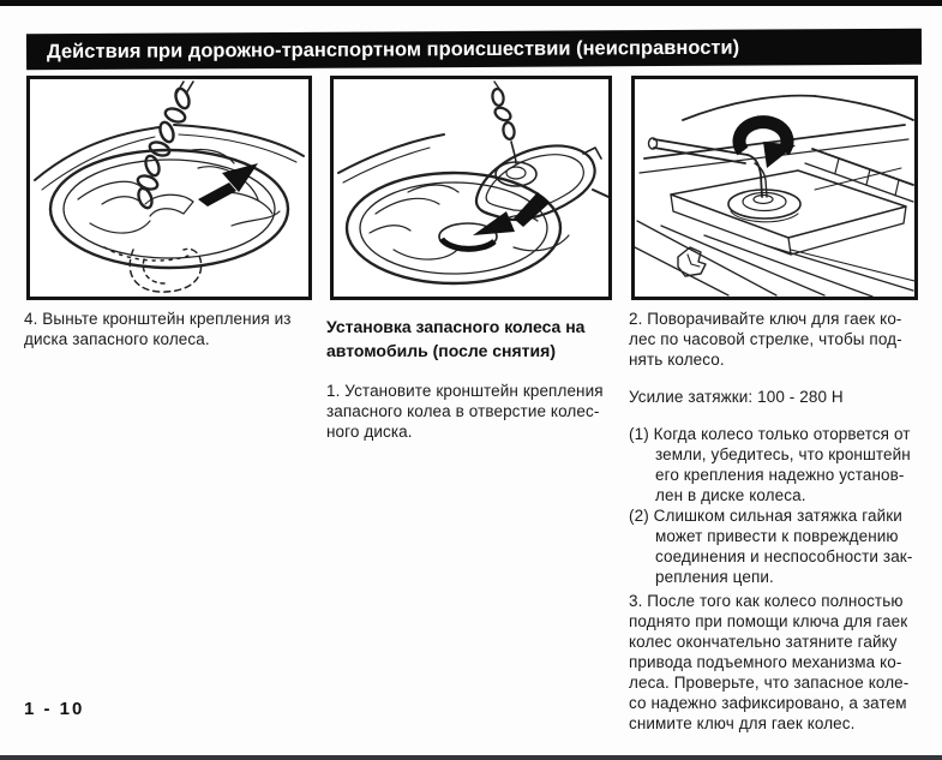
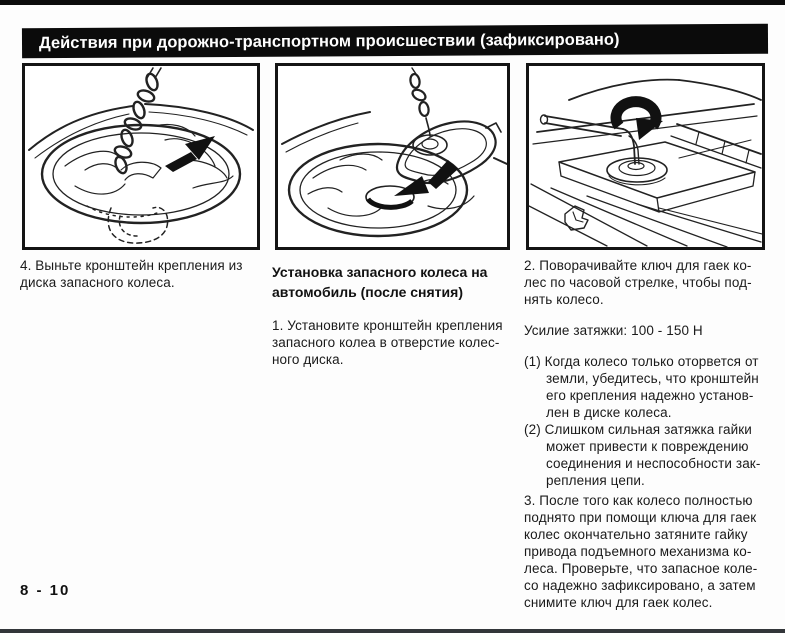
- Действия при дорожно-транспортном происшествии (неисправности)
+ Действия при дорожно-транспортном происшествии (зафиксировано)
  4. Выньте кронштейн крепления из
  диска запасного колеса.
  Установка запасного колеса на
  автомобиль (после снятия)
  1. Установите кронштейн крепления
  запасного колеа в отверстие колес-
  ного диска.
  2. Поворачивайте ключ для гаек ко-
  лес по часовой стрелке, чтобы под-
  нять колесо.
- Усилие затяжки: 100 - 280 Н
+ Усилие затяжки: 100 - 150 Н
  (1) Когда колесо только оторвется от
  земли, убедитесь, что кронштейн
  его крепления надежно установ-
  лен в диске колеса.
  (2) Слишком сильная затяжка гайки
  может привести к повреждению
  соединения и неспособности зак-
  репления цепи.
  3. После того как колесо полностью
  поднято при помощи ключа для гаек
  колес окончательно затяните гайку
  привода подъемного механизма ко-
  леса. Проверьте, что запасное коле-
  со надежно зафиксировано, а затем
  снимите ключ для гаек колес.
- 1 - 10
+ 8 - 10
